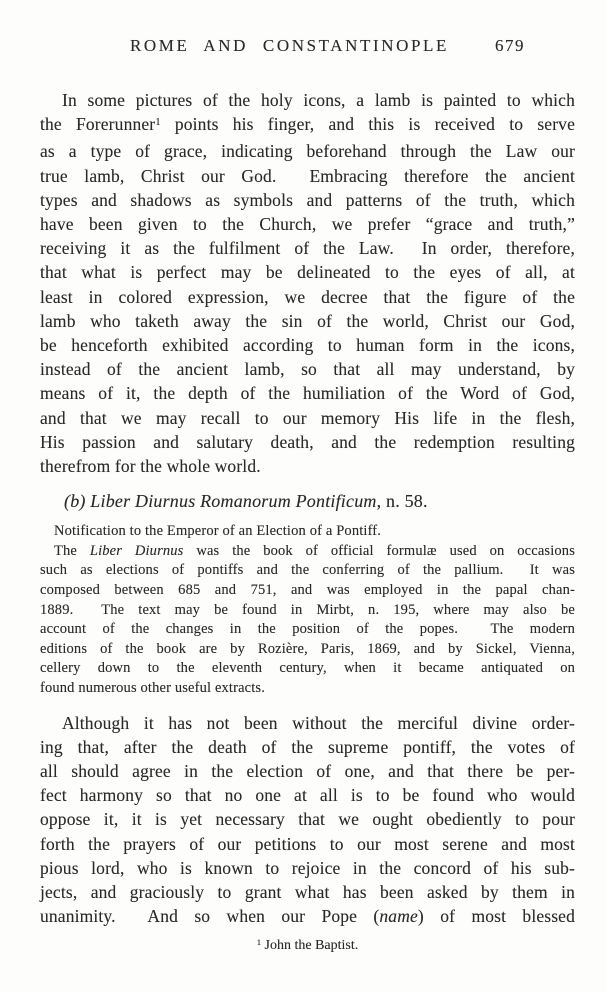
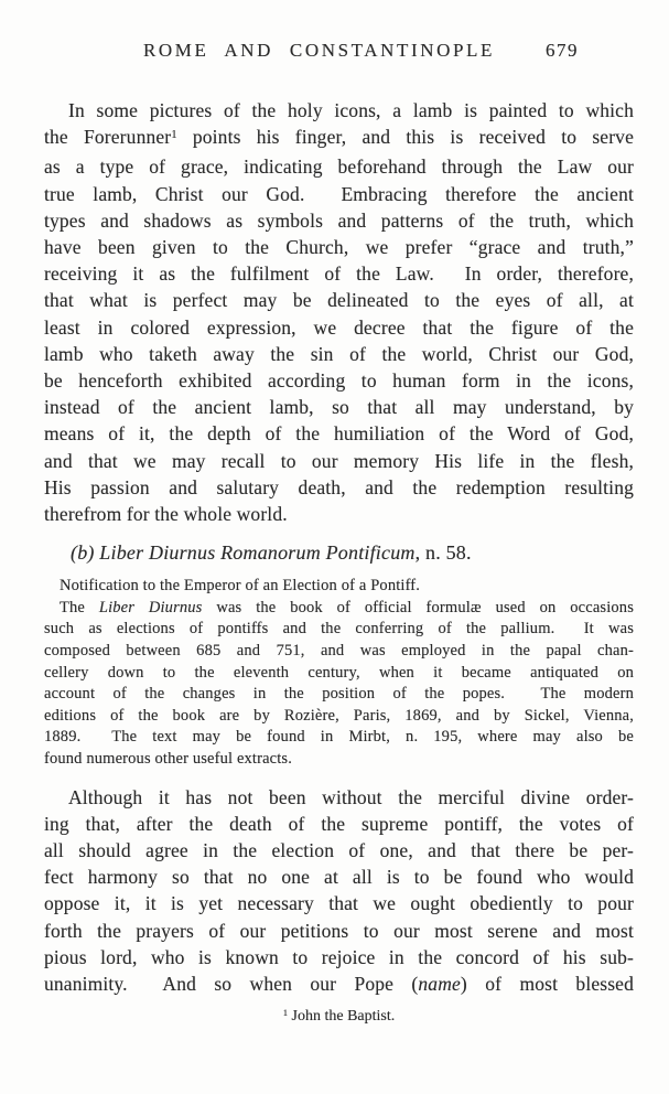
  ROME AND CONSTANTINOPLE
  679
  In some pictures of the holy icons, a lamb is painted to which
  the Forerunner1 points his finger, and this is received to serve
  as a type of grace, indicating beforehand through the Law our
  true lamb, Christ our God. Embracing therefore the ancient
  types and shadows as symbols and patterns of the truth, which
  have been given to the Church, we prefer “grace and truth,”
  receiving it as the fulfilment of the Law. In order, therefore,
  that what is perfect may be delineated to the eyes of all, at
  least in colored expression, we decree that the figure of the
  lamb who taketh away the sin of the world, Christ our God,
  be henceforth exhibited according to human form in the icons,
  instead of the ancient lamb, so that all may understand, by
  means of it, the depth of the humiliation of the Word of God,
  and that we may recall to our memory His life in the flesh,
  His passion and salutary death, and the redemption resulting
  therefrom for the whole world.
  (b) Liber Diurnus Romanorum Pontificum, n. 58.
  Notification to the Emperor of an Election of a Pontiff.
  The Liber Diurnus was the book of official formulæ used on occasions
  such as elections of pontiffs and the conferring of the pallium. It was
  composed between 685 and 751, and was employed in the papal chan-
- 1889. The text may be found in Mirbt, n. 195, where may also be
+ cellery down to the eleventh century, when it became antiquated on
  account of the changes in the position of the popes. The modern
  editions of the book are by Rozière, Paris, 1869, and by Sickel, Vienna,
- cellery down to the eleventh century, when it became antiquated on
+ 1889. The text may be found in Mirbt, n. 195, where may also be
  found numerous other useful extracts.
  Although it has not been without the merciful divine order-
  ing that, after the death of the supreme pontiff, the votes of
  all should agree in the election of one, and that there be per-
  fect harmony so that no one at all is to be found who would
  oppose it, it is yet necessary that we ought obediently to pour
  forth the prayers of our petitions to our most serene and most
  pious lord, who is known to rejoice in the concord of his sub-
- jects, and graciously to grant what has been asked by them in
  unanimity. And so when our Pope (name) of most blessed
  1 John the Baptist.
